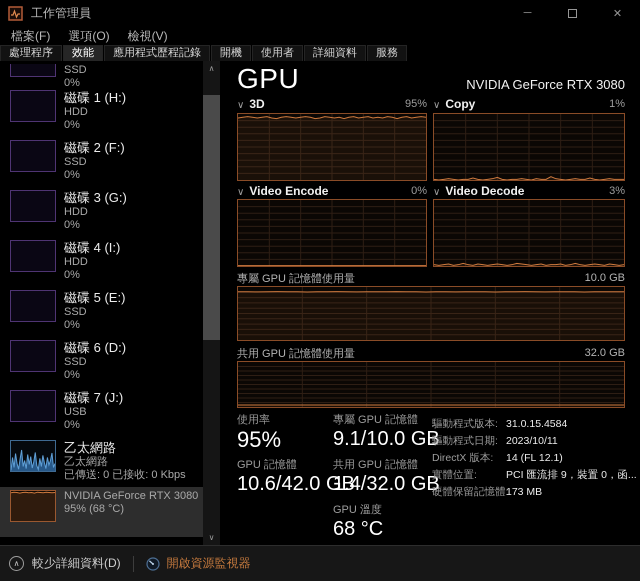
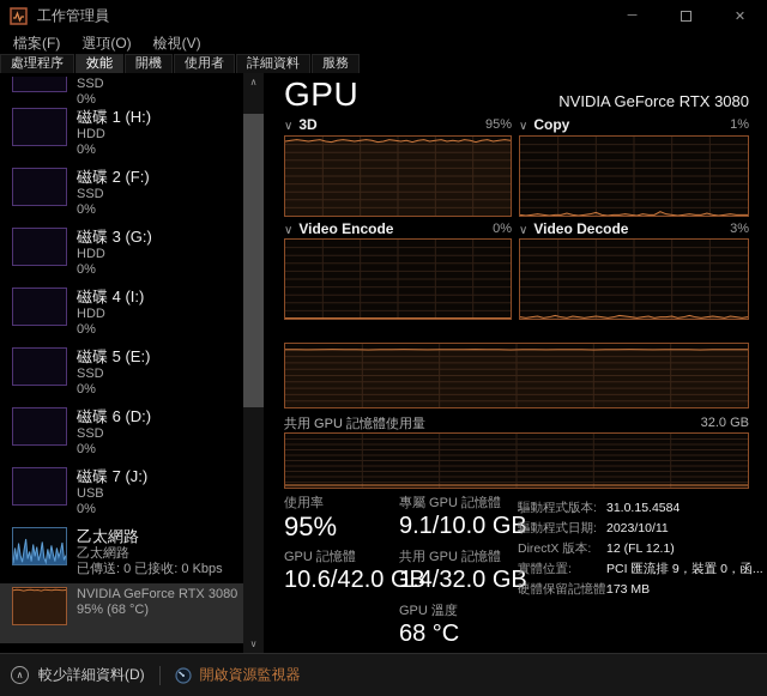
  工作管理員
  ─
  ✕
  檔案(F)
  選項(O)
  檢視(V)
  處理程序
  效能
- 應用程式歷程記錄
  開機
  使用者
  詳細資料
  服務
  SSD
  0%
  磁碟 1 (H:)
  HDD
  0%
  磁碟 2 (F:)
  SSD
  0%
  磁碟 3 (G:)
  HDD
  0%
  磁碟 4 (I:)
  HDD
  0%
  磁碟 5 (E:)
  SSD
  0%
  磁碟 6 (D:)
  SSD
  0%
  磁碟 7 (J:)
  USB
  0%
  乙太網路
  乙太網路
  已傳送: 0 已接收: 0 Kbps
  NVIDIA GeForce RTX 3080
  95% (68 °C)
  ∧
  ∨
  GPU
  NVIDIA GeForce RTX 3080
  ∨ 3D
  95%
  ∨ Copy
  1%
  ∨ Video Encode
  0%
  ∨ Video Decode
  3%
- 專屬 GPU 記憶體使用量
- 10.0 GB
  共用 GPU 記憶體使用量
  32.0 GB
  使用率
  95%
  GPU 記憶體
  10.6/42.0
  專屬 GPU 記憶體
  9.1/10.0 G
  共用 GPU 記憶體
  1.4/32.0 G
  GPU 溫度
  68 °C
  驅動程式版本:
  31.0.15.4584
  驅動程式日期:
  2023/10/11
  DirectX 版本:
- 14 (FL 12.1)
+ 12 (FL 12.1)
  實體位置:
  PCI 匯流排 9，裝置 0，函...
  硬體保留記憶體
  173 MB
  ∧
  較少詳細資料(D)
  開啟資源監視器
